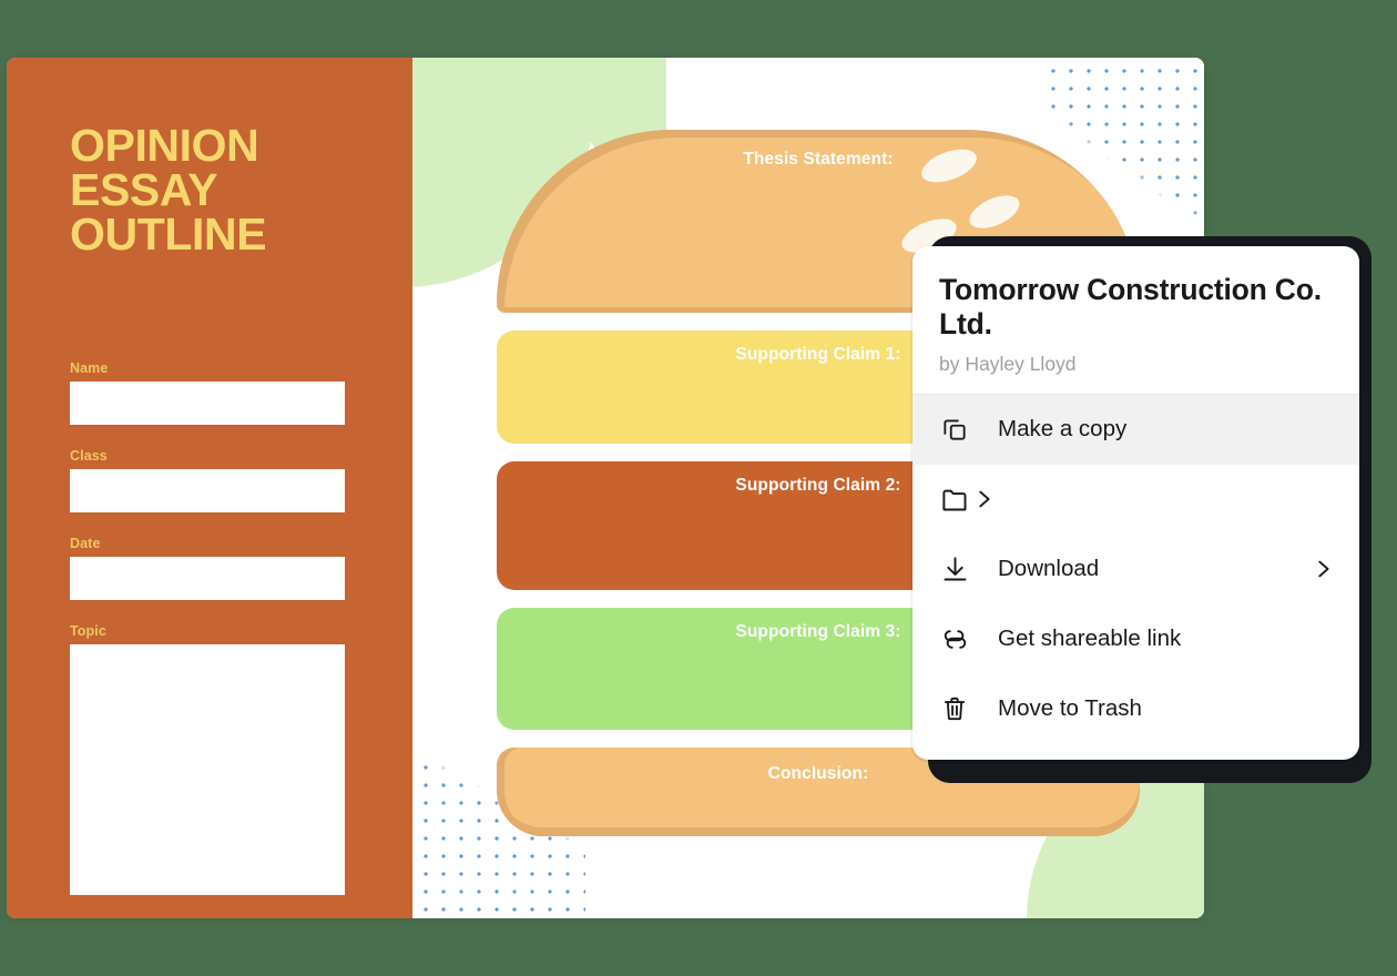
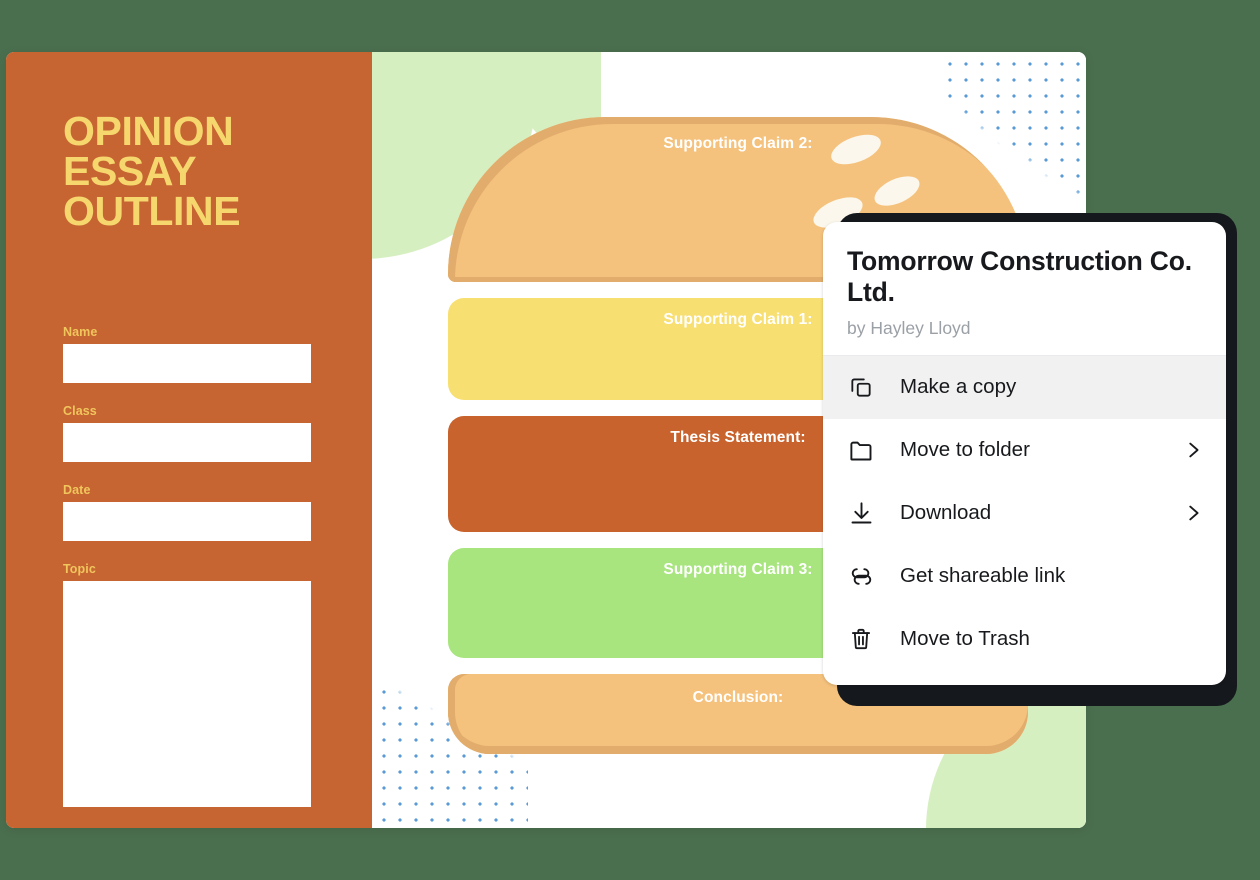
- Thesis Statement:
+ Supporting Claim 2:
  Supporting Claim 1:
- Supporting Claim 2:
+ Thesis Statement:
  Supporting Claim 3:
  Conclusion:
  OPINION ESSAY OUTLINE
  Name
  Class
  Date
  Topic
  Tomorrow Construction Co. Ltd.
  by Hayley Lloyd
  Make a copy
+ Move to folder
  Download
  Get shareable link
  Move to Trash
